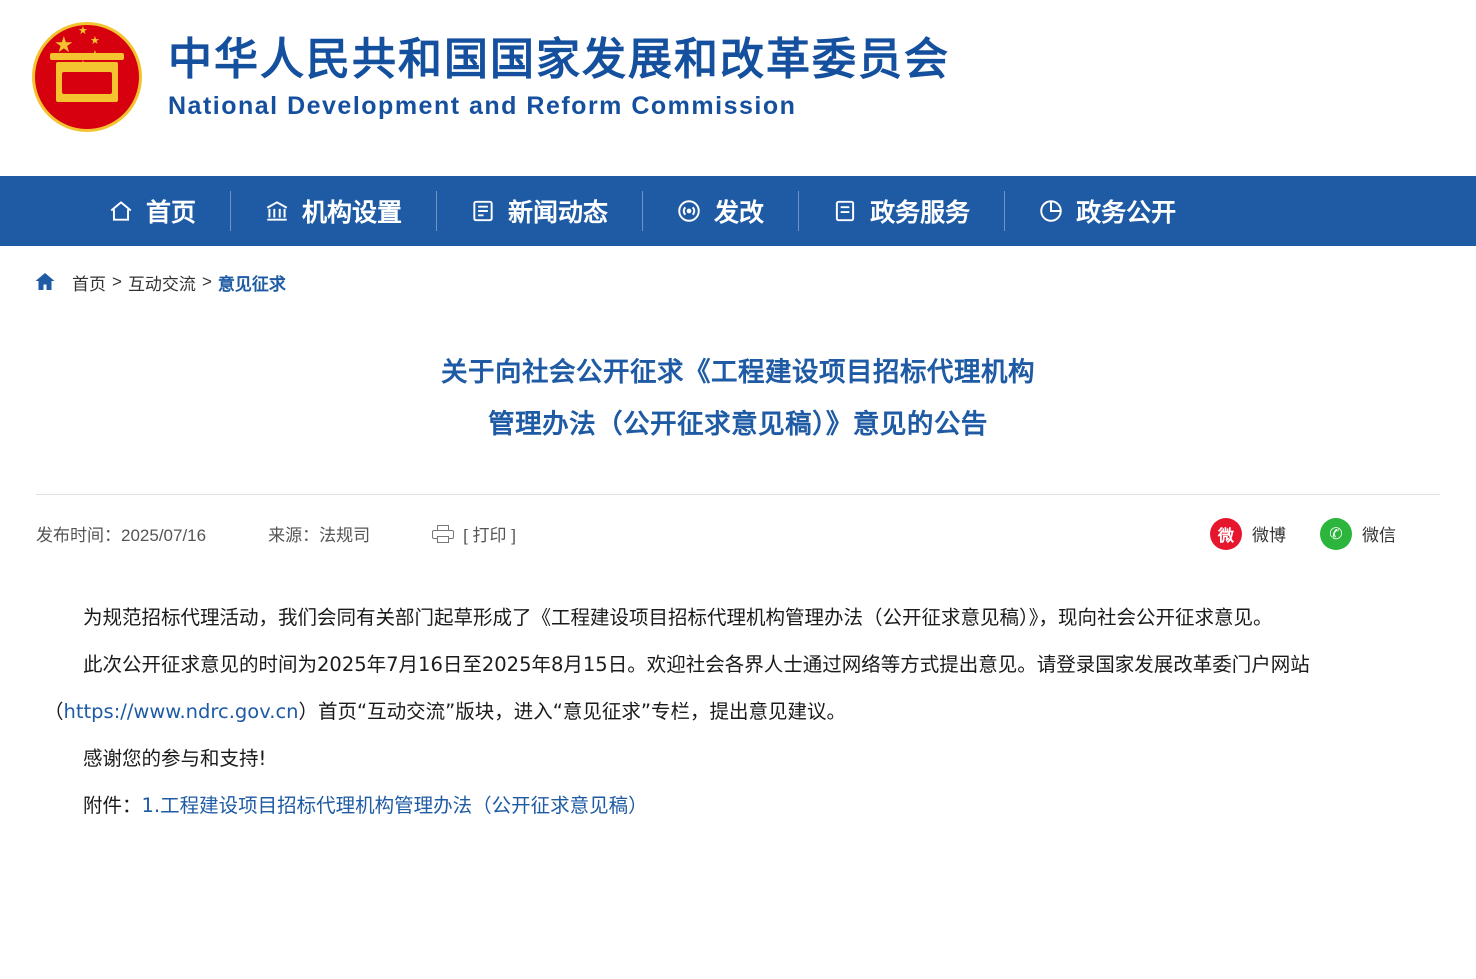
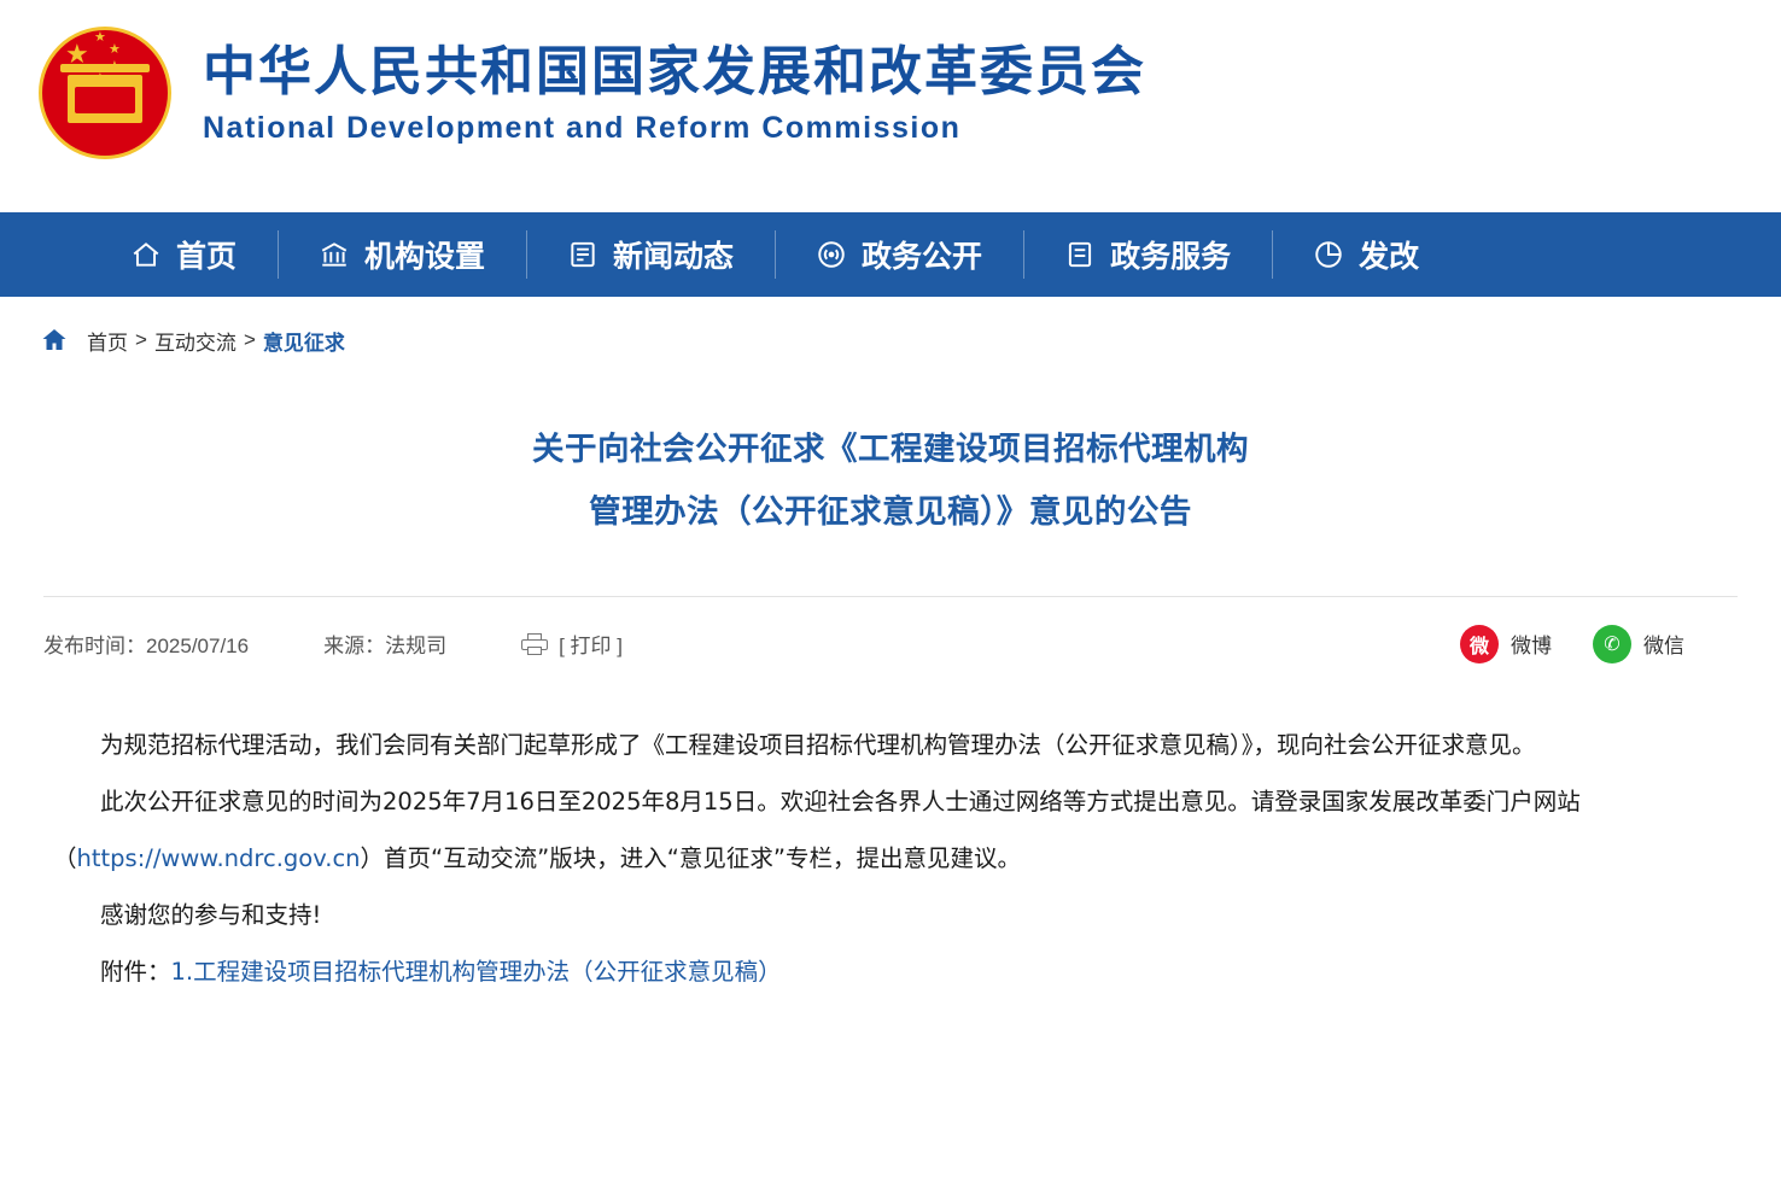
  ★
  ★
  ★
  ★
  ★
  中华人民共和国国家发展和改革委员会
  National Development and Reform Commission
  首页
  机构设置
  新闻动态
- 发改
+ 政务公开
  政务服务
- 政务公开
+ 发改
  首页
  >
  互动交流
  >
  意见征求
  关于向社会公开征求《工程建设项目招标代理机构
  管理办法（公开征求意见稿）》意见的公告
  发布时间：2025/07/16
  来源：法规司
  [ 打印 ]
  微
  微博
  ✆
  微信
  为规范招标代理活动，我们会同有关部门起草形成了《工程建设项目招标代理机构管理办法（公开征求意见稿）》，现向社会公开征求意见。
  此次公开征求意见的时间为2025年7月16日至2025年8月15日。欢迎社会各界人士通过网络等方式提出意见。请登录国家发展改革委门户网站（https://www.ndrc.gov.cn）首页“互动交流”版块，进入“意见征求”专栏，提出意见建议。
  感谢您的参与和支持!
  附件：1.工程建设项目招标代理机构管理办法（公开征求意见稿）
